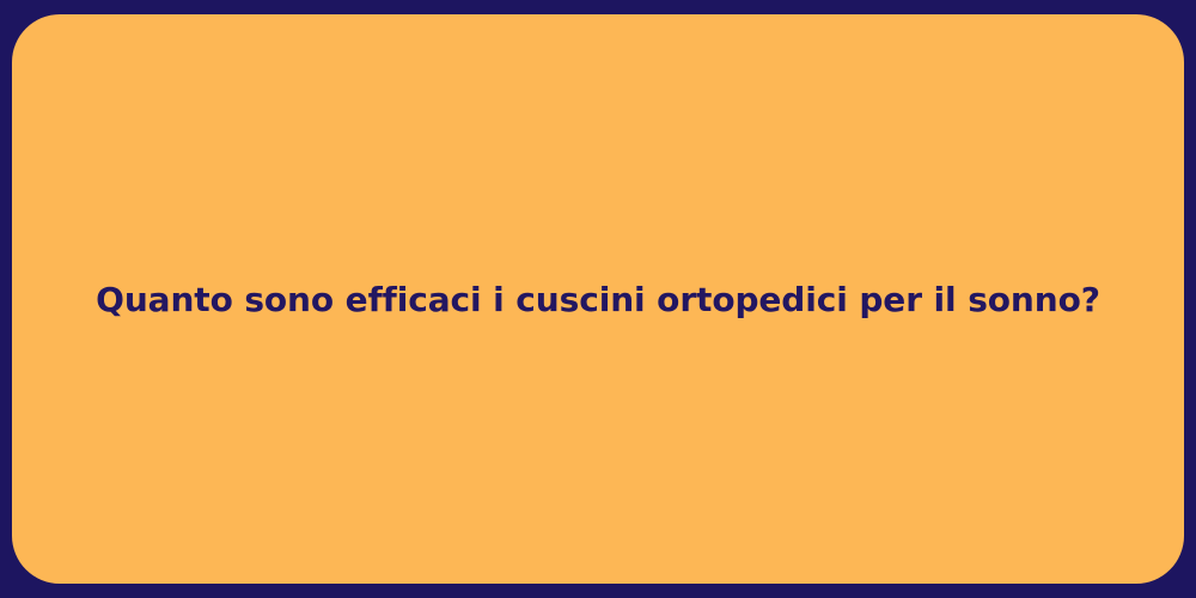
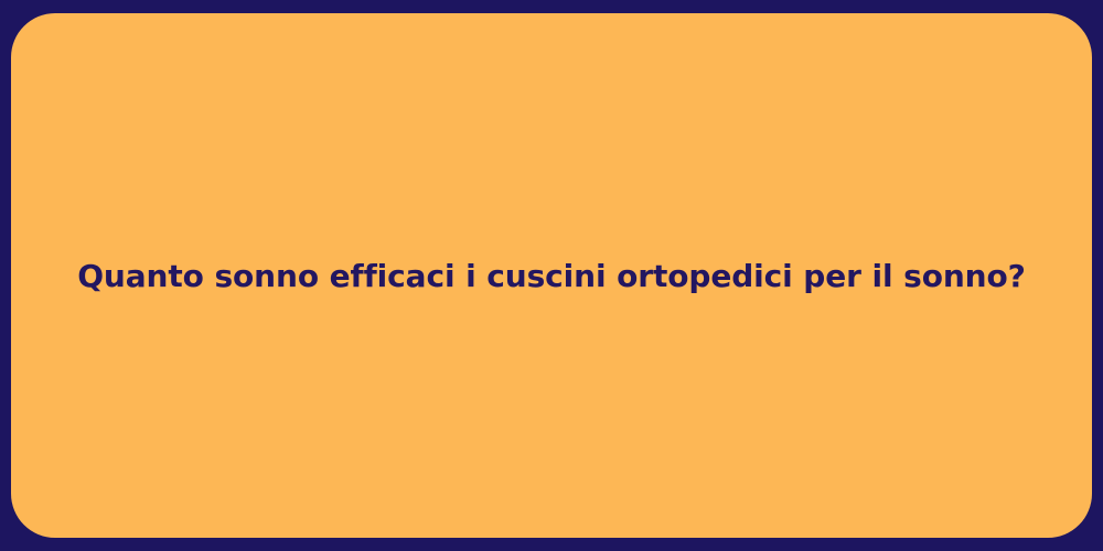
- Quanto sono efficaci i cuscini ortopedici per il sonno?
+ Quanto sonno efficaci i cuscini ortopedici per il sonno?
